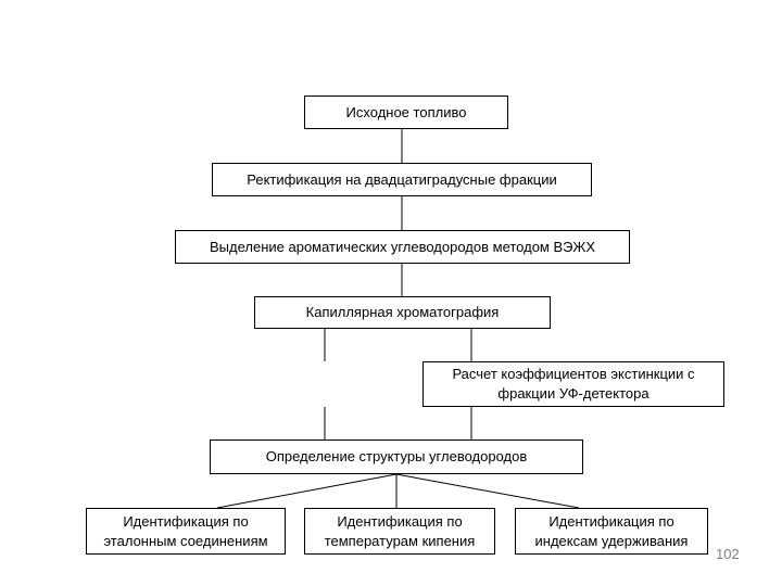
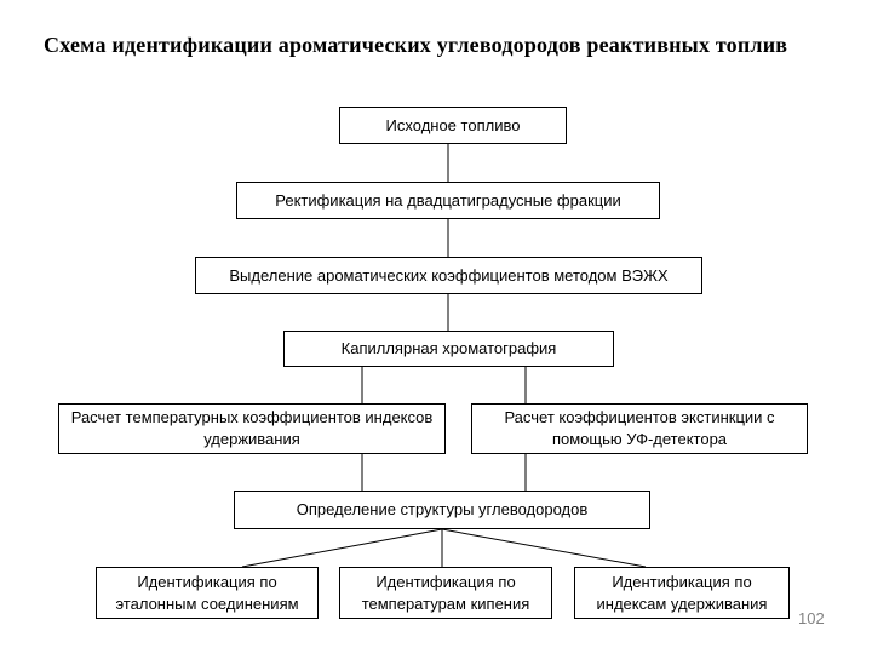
+ Схема идентификации ароматических углеводородов реактивных топлив
  Исходное топливо
  Ректификация на двадцатиградусные фракции
- Выделение ароматических углеводородов методом ВЭЖХ
+ Выделение ароматических коэффициентов методом ВЭЖХ
  Капиллярная хроматография
+ Расчет температурных коэффициентов индексов удерживания
- Расчет коэффициентов экстинкции с фракции УФ-детектора
+ Расчет коэффициентов экстинкции с помощью УФ-детектора
  Определение структуры углеводородов
  Идентификация по эталонным соединениям
  Идентификация по температурам кипения
  Идентификация по индексам удерживания
  102
